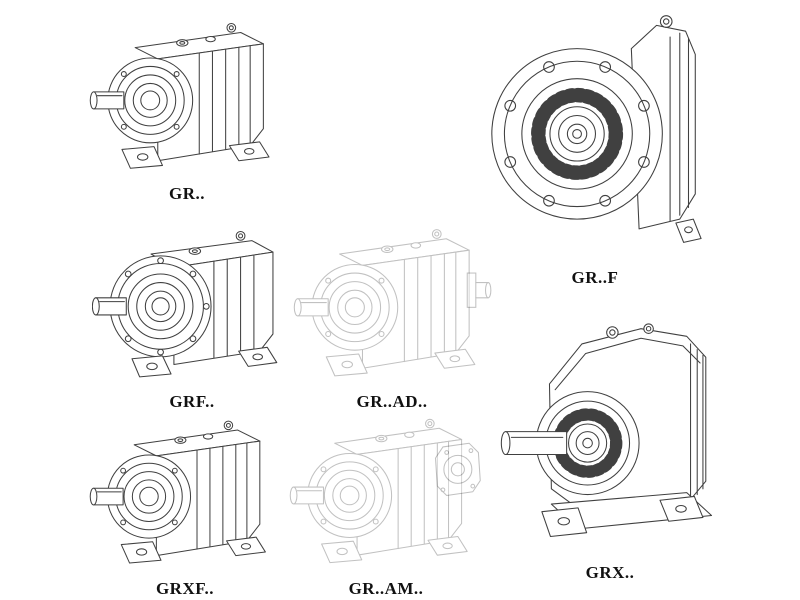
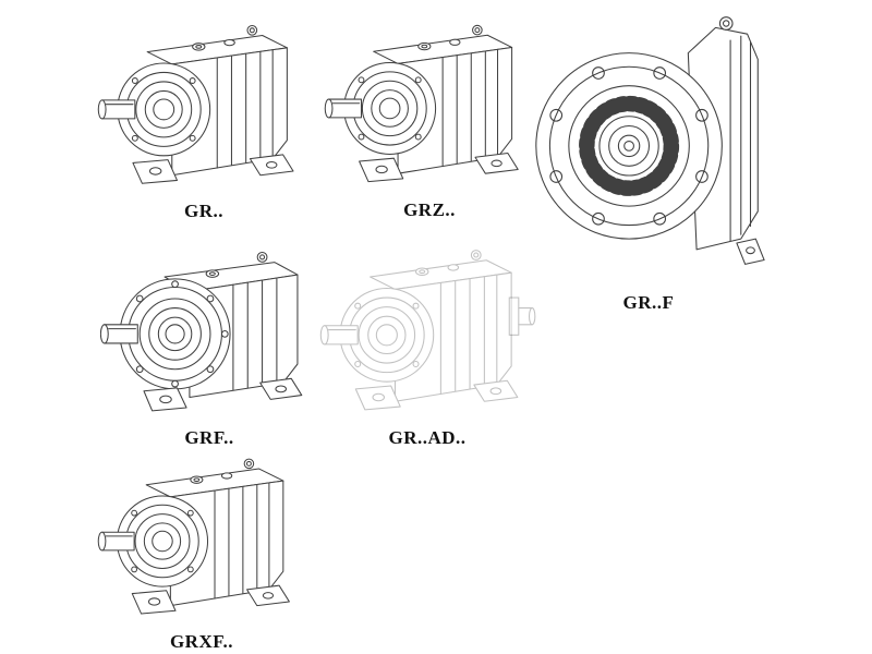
  GR..
+ GRZ..
  GR..F
  GRF..
  GR..AD..
  GRXF..
- GR..AM..
- GRX..
